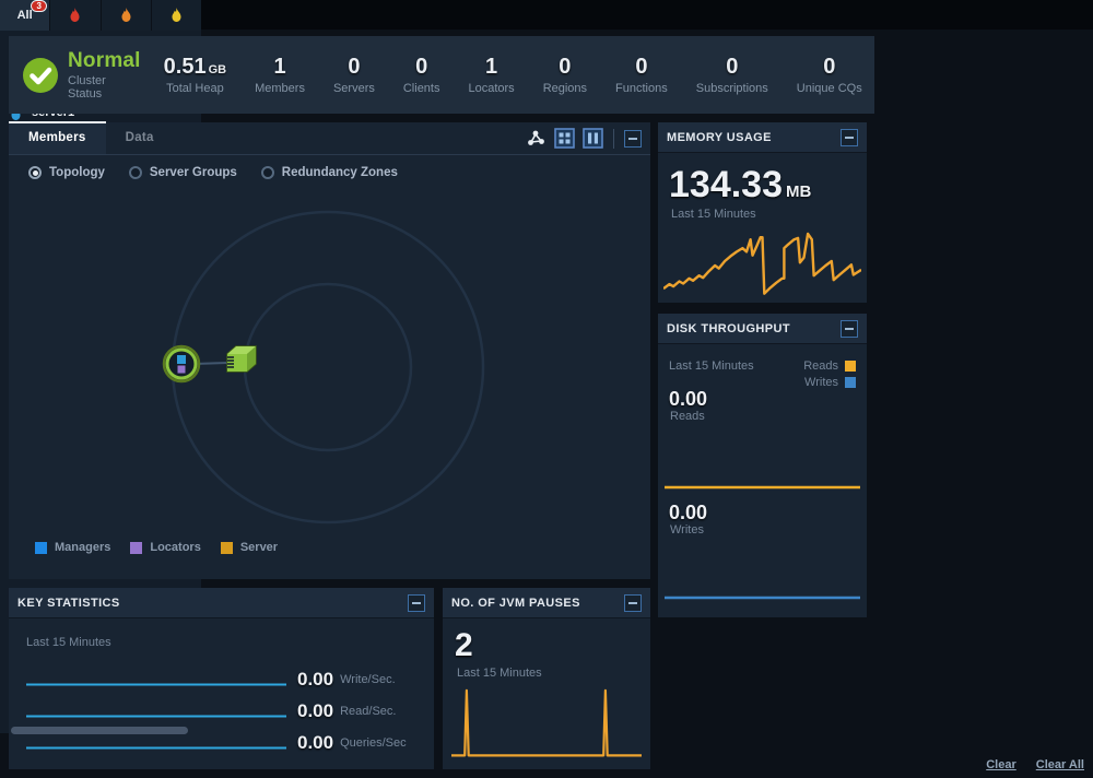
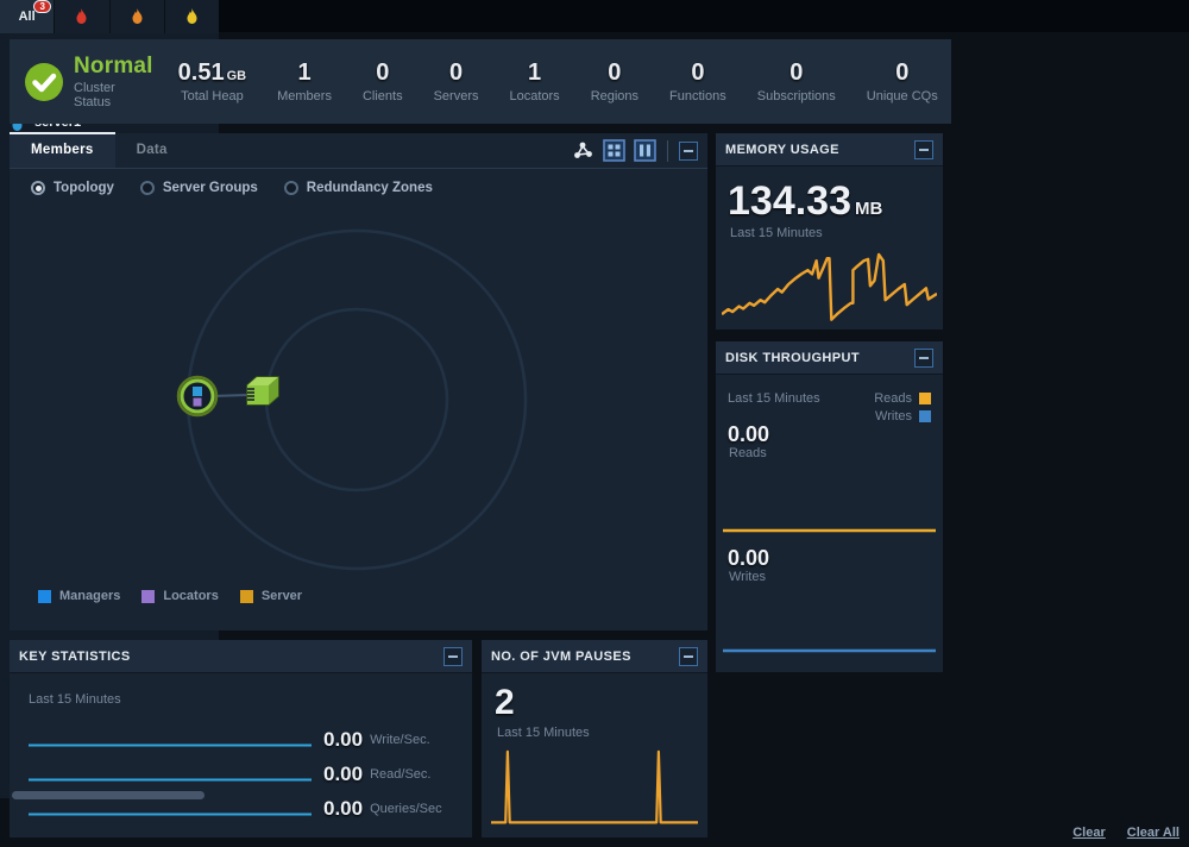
  Normal
  Cluster Status
  0.51 GB
  Total Heap
  1
  Members
  0
- Servers
+ Clients
  0
- Clients
+ Servers
  1
  Locators
  0
  Regions
  0
  Functions
  0
  Subscriptions
  0
  Unique CQs
  Members
  Data
  Topology
  Server Groups
  Redundancy Zones
  Managers
  Locators
  Server
  MEMORY USAGE
  134.33 MB
  Last 15 Minutes
  DISK THROUGHPUT
  Last 15 Minutes
  Reads
  Writes
  0.00
  Reads
  0.00
  Writes
  KEY STATISTICS
  Last 15 Minutes
  0.00
  Write/Sec.
  0.00
  Read/Sec.
  0.00
  Queries/Sec
  NO. OF JVM PAUSES
  2
  Last 15 Minutes
  All
  3
  Clear
  Clear All
